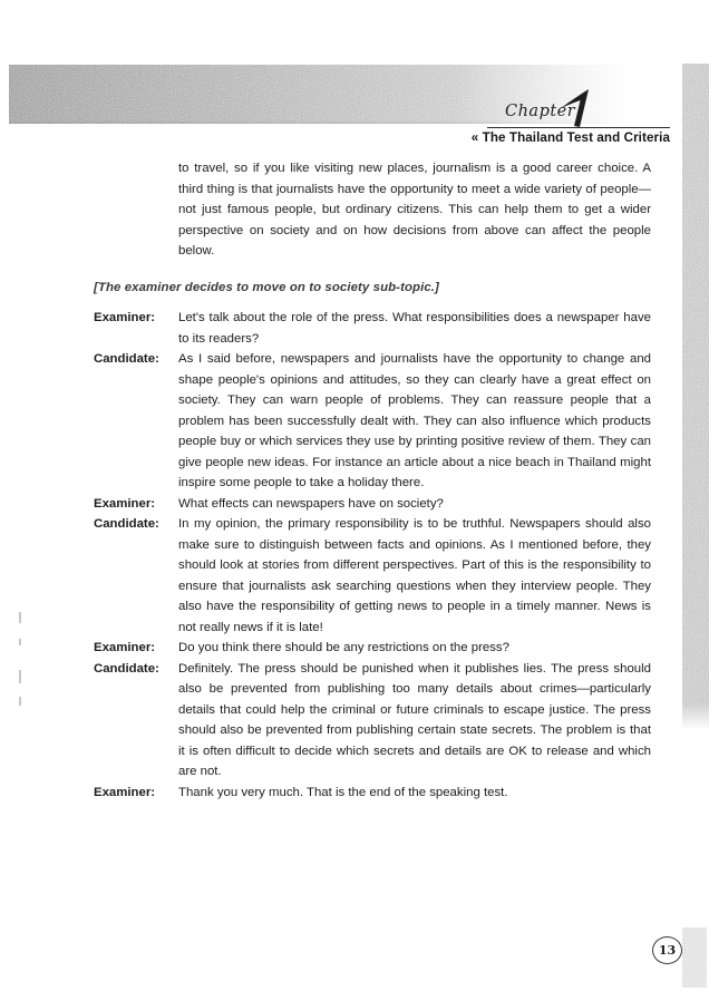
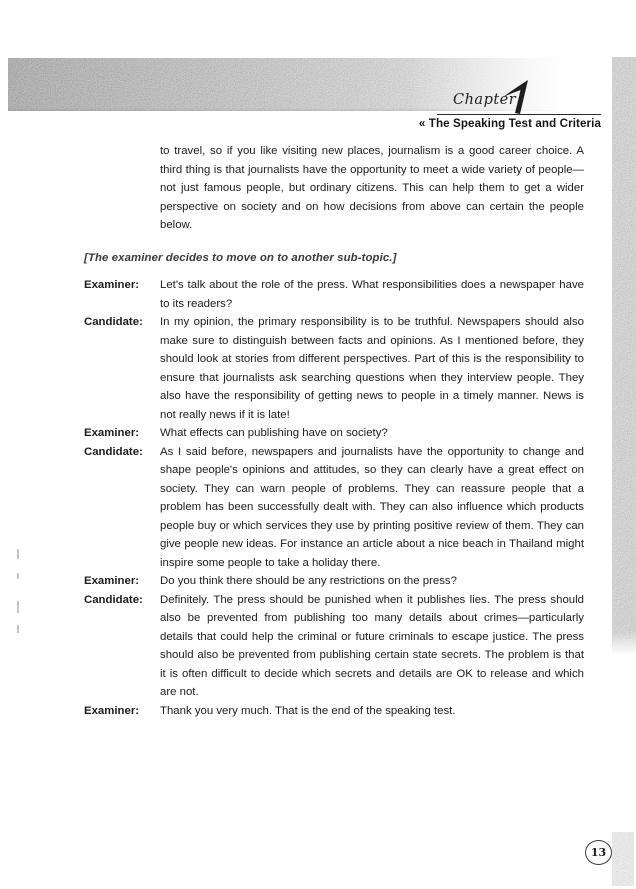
  Chapter
- « The Thailand Test and Criteria
+ « The Speaking Test and Criteria
- to travel, so if you like visiting new places, journalism is a good career choice. A third thing is that journalists have the opportunity to meet a wide variety of people—not just famous people, but ordinary citizens. This can help them to get a wider perspective on society and on how decisions from above can affect the people below.
+ to travel, so if you like visiting new places, journalism is a good career choice. A third thing is that journalists have the opportunity to meet a wide variety of people—not just famous people, but ordinary citizens. This can help them to get a wider perspective on society and on how decisions from above can certain the people below.
- [The examiner decides to move on to society sub-topic.]
+ [The examiner decides to move on to another sub-topic.]
  Examiner:
  Let's talk about the role of the press. What responsibilities does a newspaper have to its readers?
  Candidate:
- As I said before, newspapers and journalists have the opportunity to change and shape people's opinions and attitudes, so they can clearly have a great effect on society. They can warn people of problems. They can reassure people that a problem has been successfully dealt with. They can also influence which products people buy or which services they use by printing positive review of them. They can give people new ideas. For instance an article about a nice beach in Thailand might inspire some people to take a holiday there.
+ In my opinion, the primary responsibility is to be truthful. Newspapers should also make sure to distinguish between facts and opinions. As I mentioned before, they should look at stories from different perspectives. Part of this is the responsibility to ensure that journalists ask searching questions when they interview people. They also have the responsibility of getting news to people in a timely manner. News is not really news if it is late!
  Examiner:
- What effects can newspapers have on society?
+ What effects can publishing have on society?
  Candidate:
- In my opinion, the primary responsibility is to be truthful. Newspapers should also make sure to distinguish between facts and opinions. As I mentioned before, they should look at stories from different perspectives. Part of this is the responsibility to ensure that journalists ask searching questions when they interview people. They also have the responsibility of getting news to people in a timely manner. News is not really news if it is late!
+ As I said before, newspapers and journalists have the opportunity to change and shape people's opinions and attitudes, so they can clearly have a great effect on society. They can warn people of problems. They can reassure people that a problem has been successfully dealt with. They can also influence which products people buy or which services they use by printing positive review of them. They can give people new ideas. For instance an article about a nice beach in Thailand might inspire some people to take a holiday there.
  Examiner:
  Do you think there should be any restrictions on the press?
  Candidate:
  Definitely. The press should be punished when it publishes lies. The press should also be prevented from publishing too many details about crimes—particularly details that could help the criminal or future criminals to escape justice. The press should also be prevented from publishing certain state secrets. The problem is that it is often difficult to decide which secrets and details are OK to release and which are not.
  Examiner:
  Thank you very much. That is the end of the speaking test.
  13
